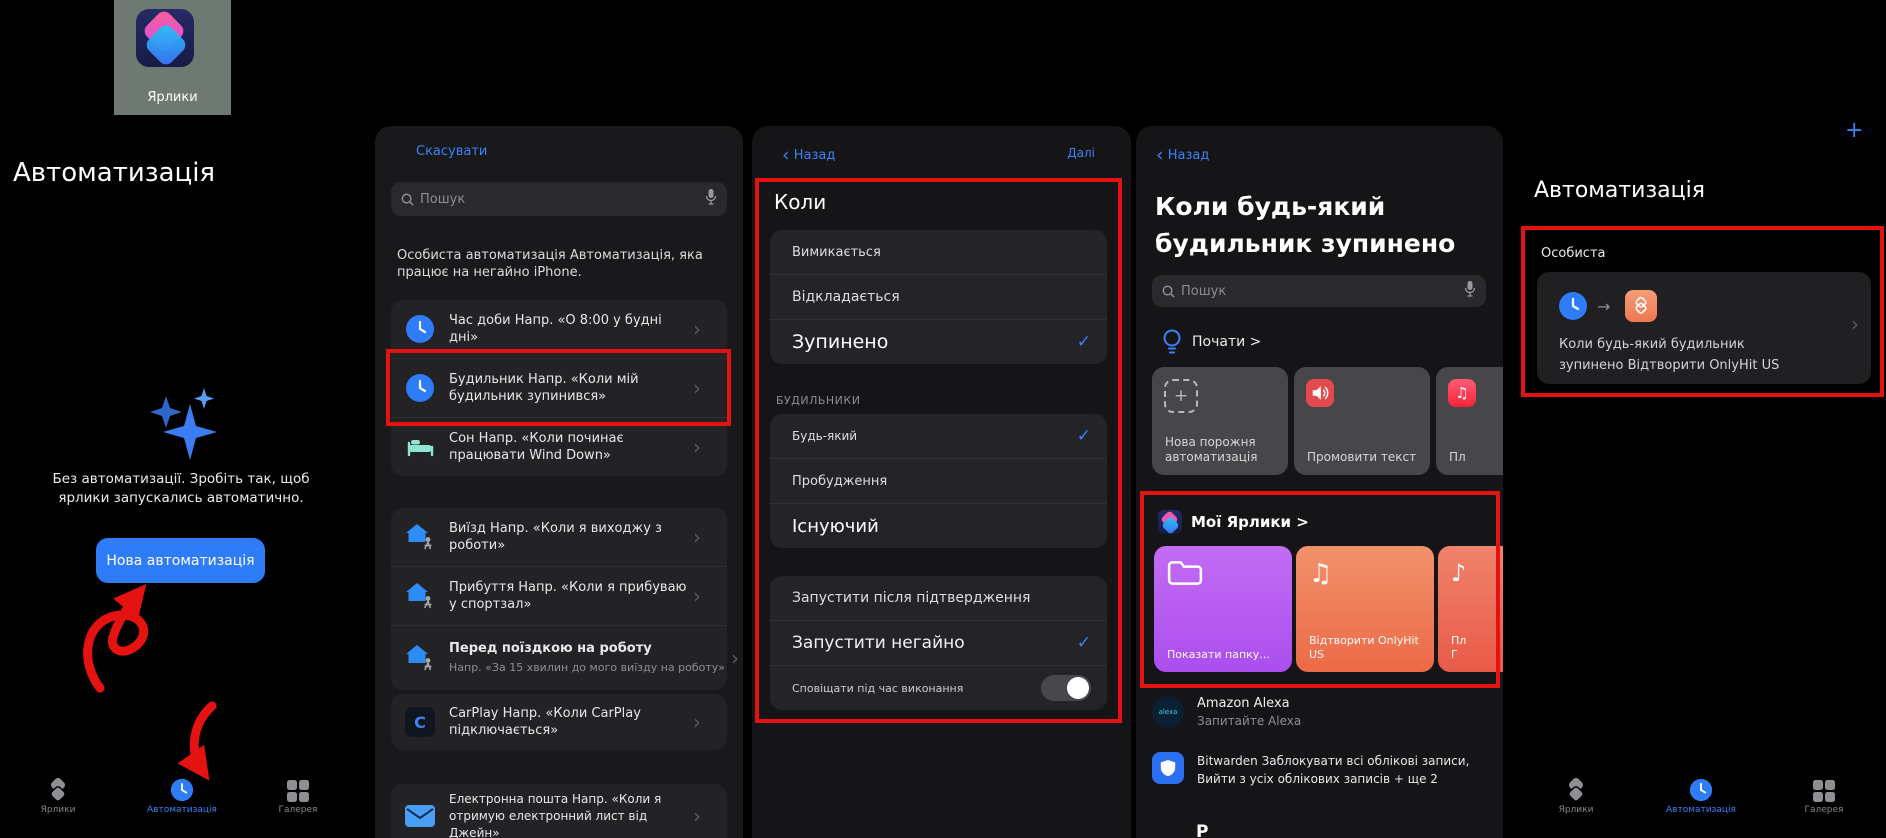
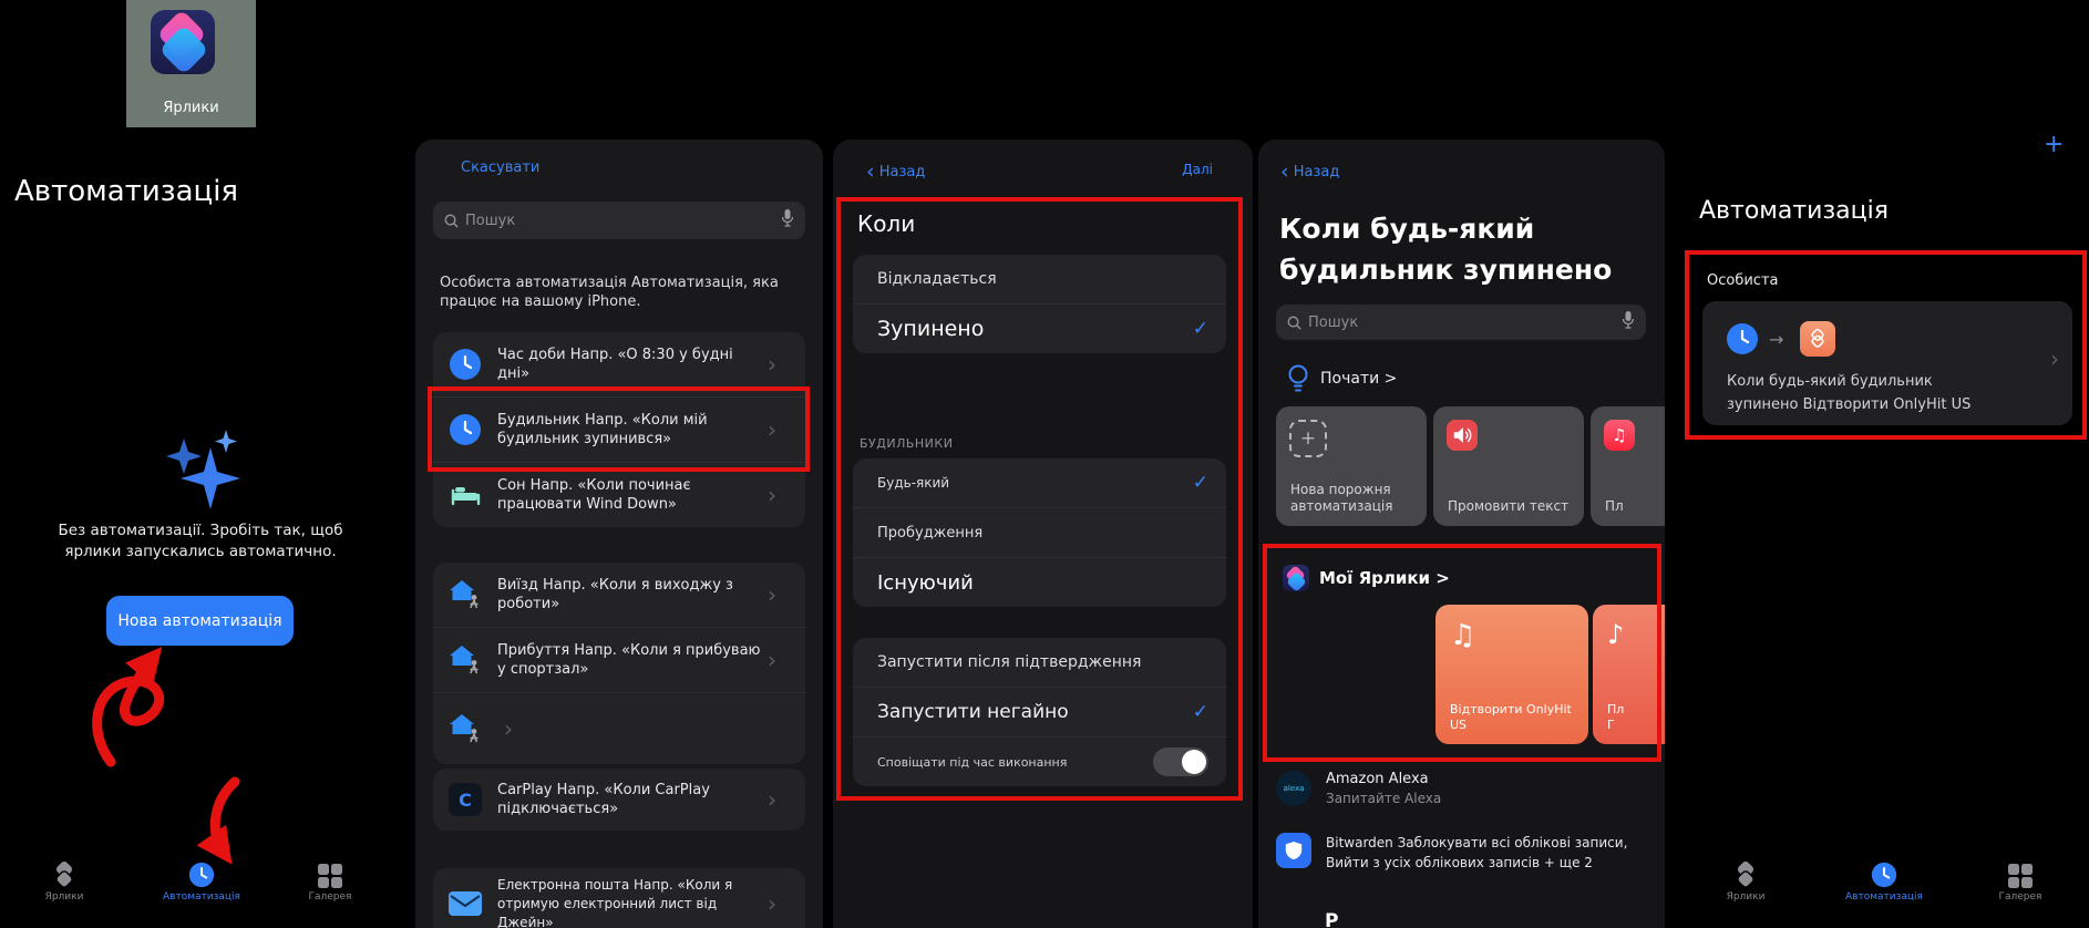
  Ярлики
  Автоматизація
  Без автоматизації. Зробіть так, щоб ярлики запускались автоматично.
  Нова автоматизація
  Ярлики
  Автоматизація
  Галерея
  Скасувати
  Пошук
- Особиста автоматизація Автоматизація, яка працює на негайно iPhone.
+ Особиста автоматизація Автоматизація, яка працює на вашому iPhone.
- Час доби Напр. «О 8:00 у будні дні»
+ Час доби Напр. «О 8:30 у будні дні»
  ›
  Будильник Напр. «Коли мій будильник зупинився»
  ›
  Сон Напр. «Коли починає працювати Wind Down»
  ›
  Виїзд Напр. «Коли я виходжу з роботи»
  ›
  Прибуття Напр. «Коли я прибуваю у спортзал»
  ›
- Перед поїздкою на роботу
- Напр. «За 15 хвилин до мого виїзду на роботу»
  ›
  C
  CarPlay Напр. «Коли CarPlay підключається»
  ›
  Електронна пошта Напр. «Коли я отримую електронний лист від Джейн»
  ›
  ‹ Назад
  Далі
  Коли
- Вимикається
  Відкладається
  Зупинено
  ✓
  БУДИЛЬНИКИ
  Будь-який
  ✓
  Пробудження
  Існуючий
  Запустити після підтвердження
  Запустити негайно
  ✓
  Сповіщати під час виконання
  ‹ Назад
  Коли будь-який
  будильник зупинено
  Пошук
  Почати >
  +
  Нова порожня автоматизація
  Промовити текст
  ♫
  Пл
  Мої Ярлики >
- Показати папку...
  ♫
  Відтворити OnlyHit US
  ♪
  Пл
  Г
  alexa
  Amazon Alexa
  Запитайте Alexa
  Bitwarden Заблокувати всі облікові записи,
  Вийти з усіх облікових записів + ще 2
  Р
  +
  Автоматизація
  Особиста
  →
  ›
  Коли будь-який будильник
  зупинено Відтворити OnlyHit US
  Ярлики
  Автоматизація
  Галерея
